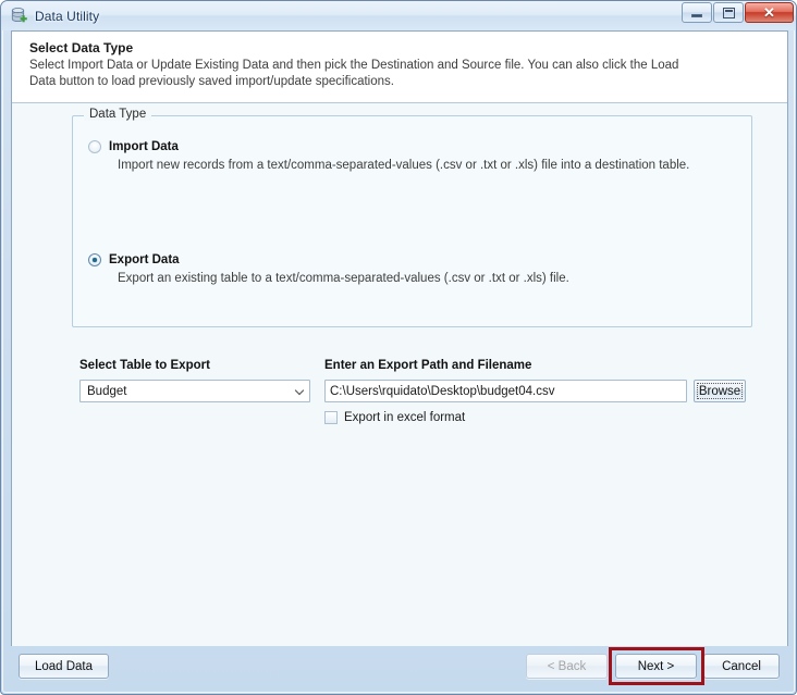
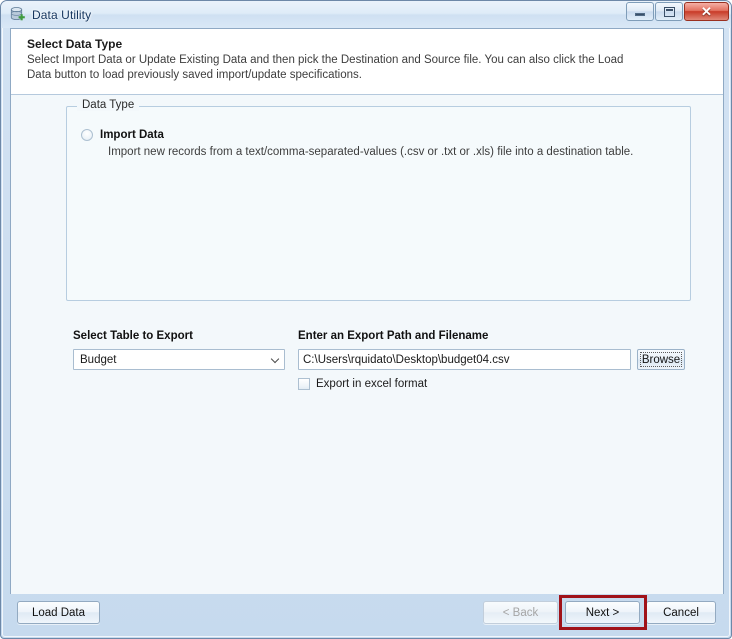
  Data Utility
  ✕
  Select Data Type
  Select Import Data or Update Existing Data and then pick the Destination and Source file. You can also click the Load Data button to load previously saved import/update specifications.
  Data Type
  Import Data
  Import new records from a text/comma-separated-values (.csv or .txt or .xls) file into a destination table.
- Export Data
- Export an existing table to a text/comma-separated-values (.csv or .txt or .xls) file.
  Select Table to Export
  Budget
  Enter an Export Path and Filename
  C:\Users\rquidato\Desktop\budget04.csv
  Browse
  Export in excel format
  Load Data
  < Back
  Next >
  Cancel
